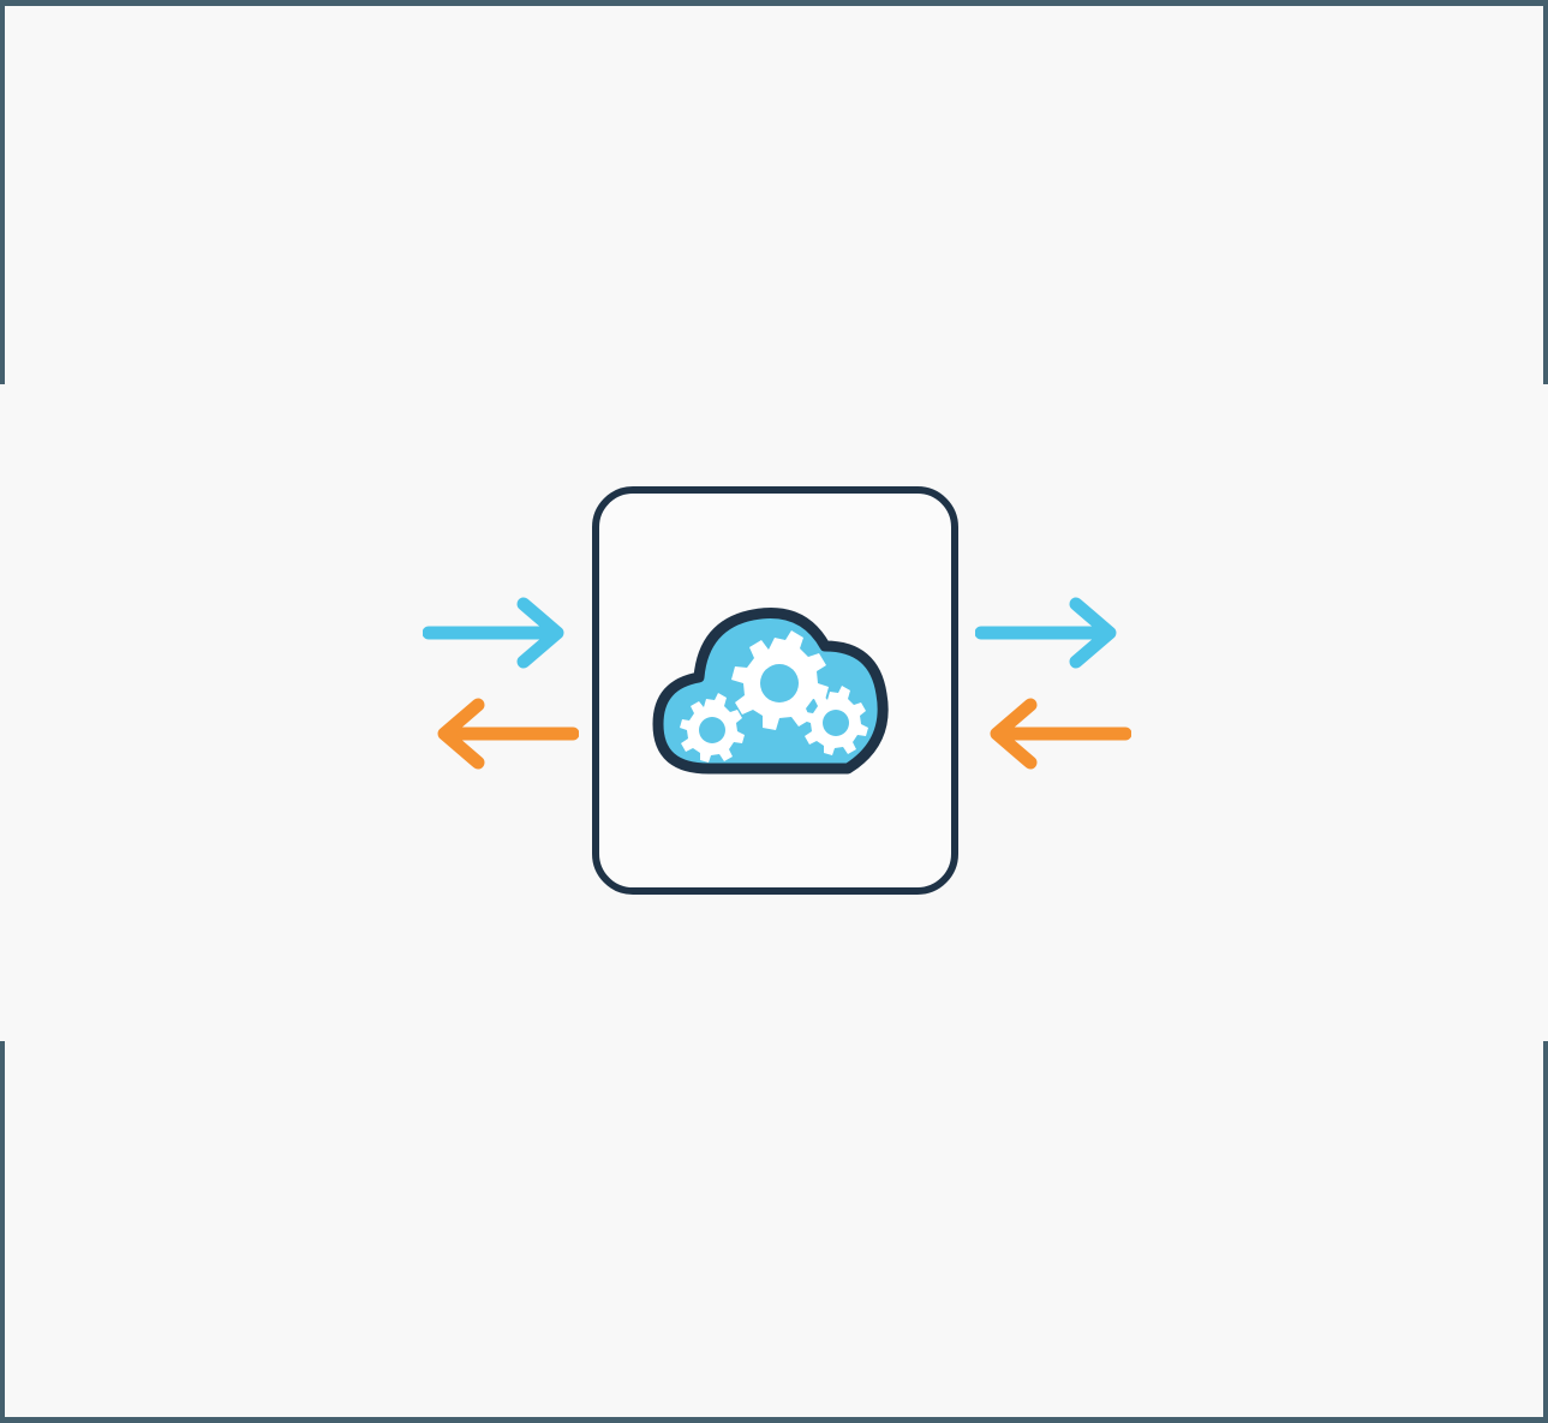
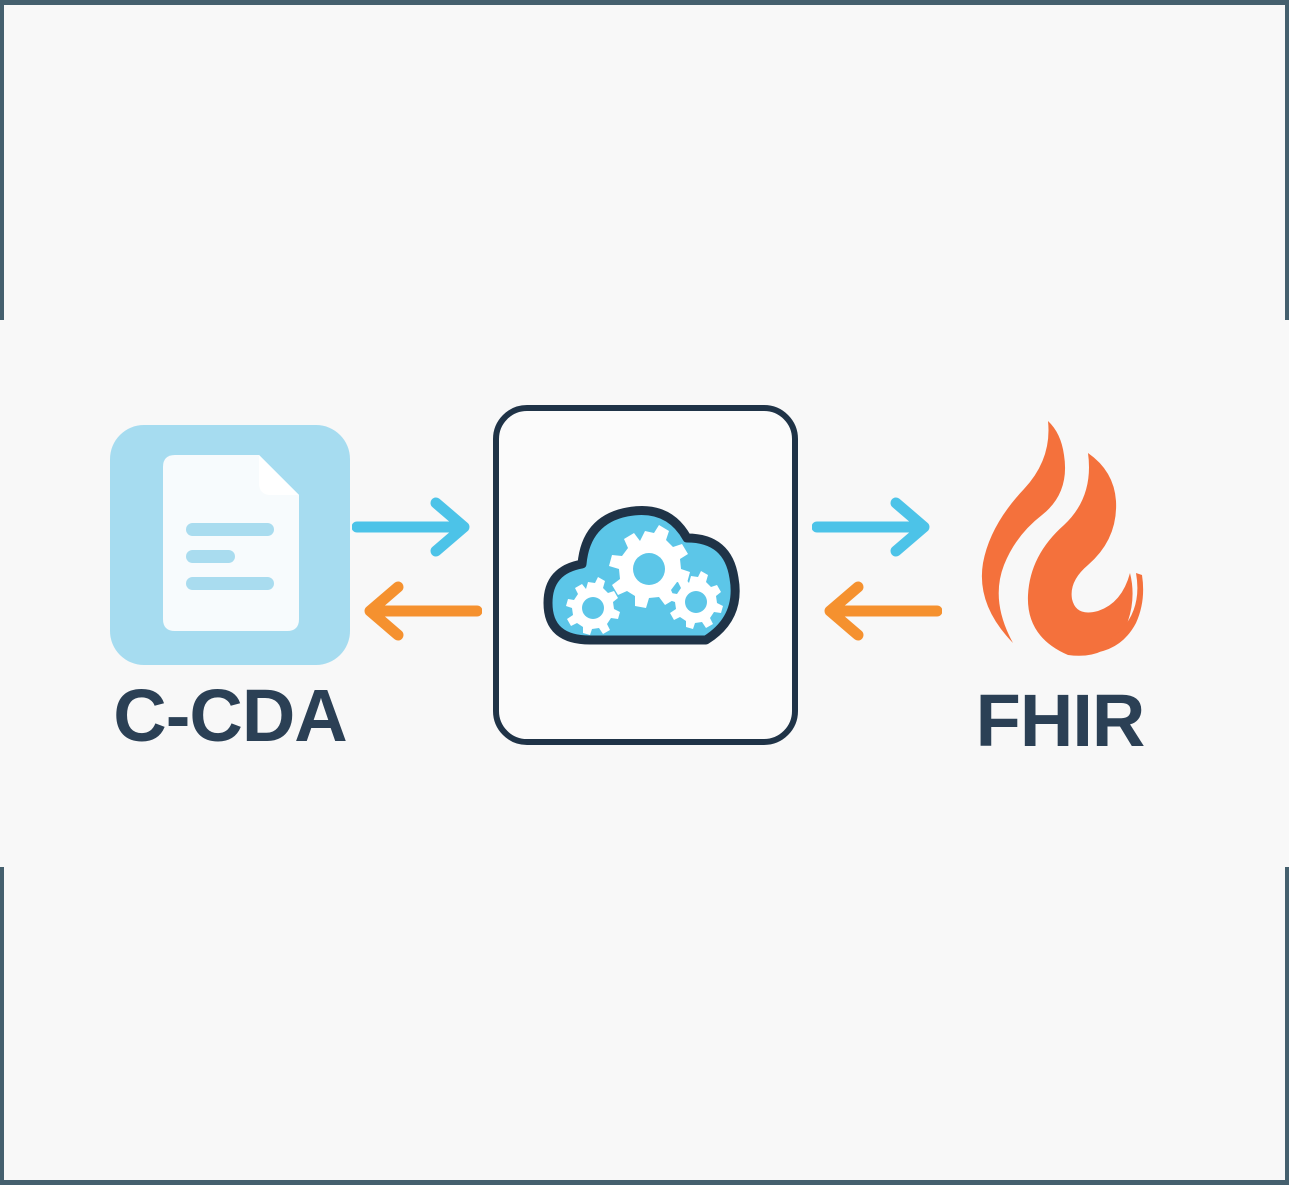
+ C-CDA
+ FHIR
